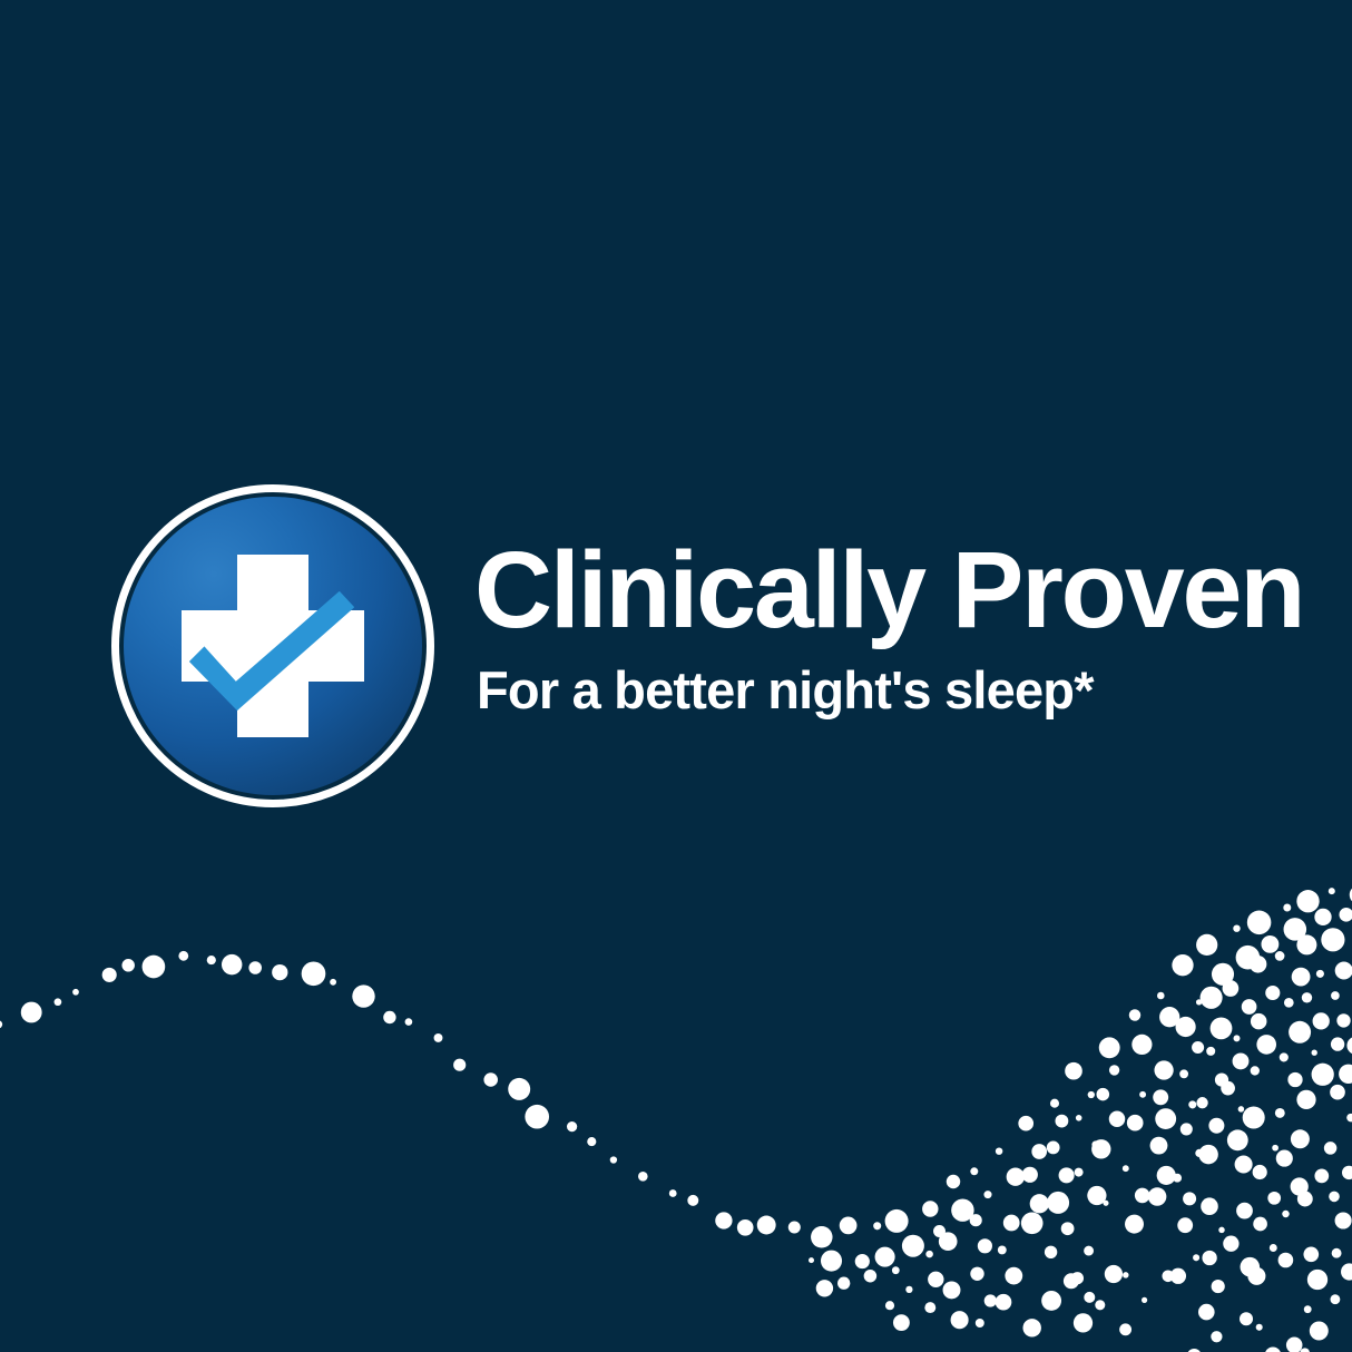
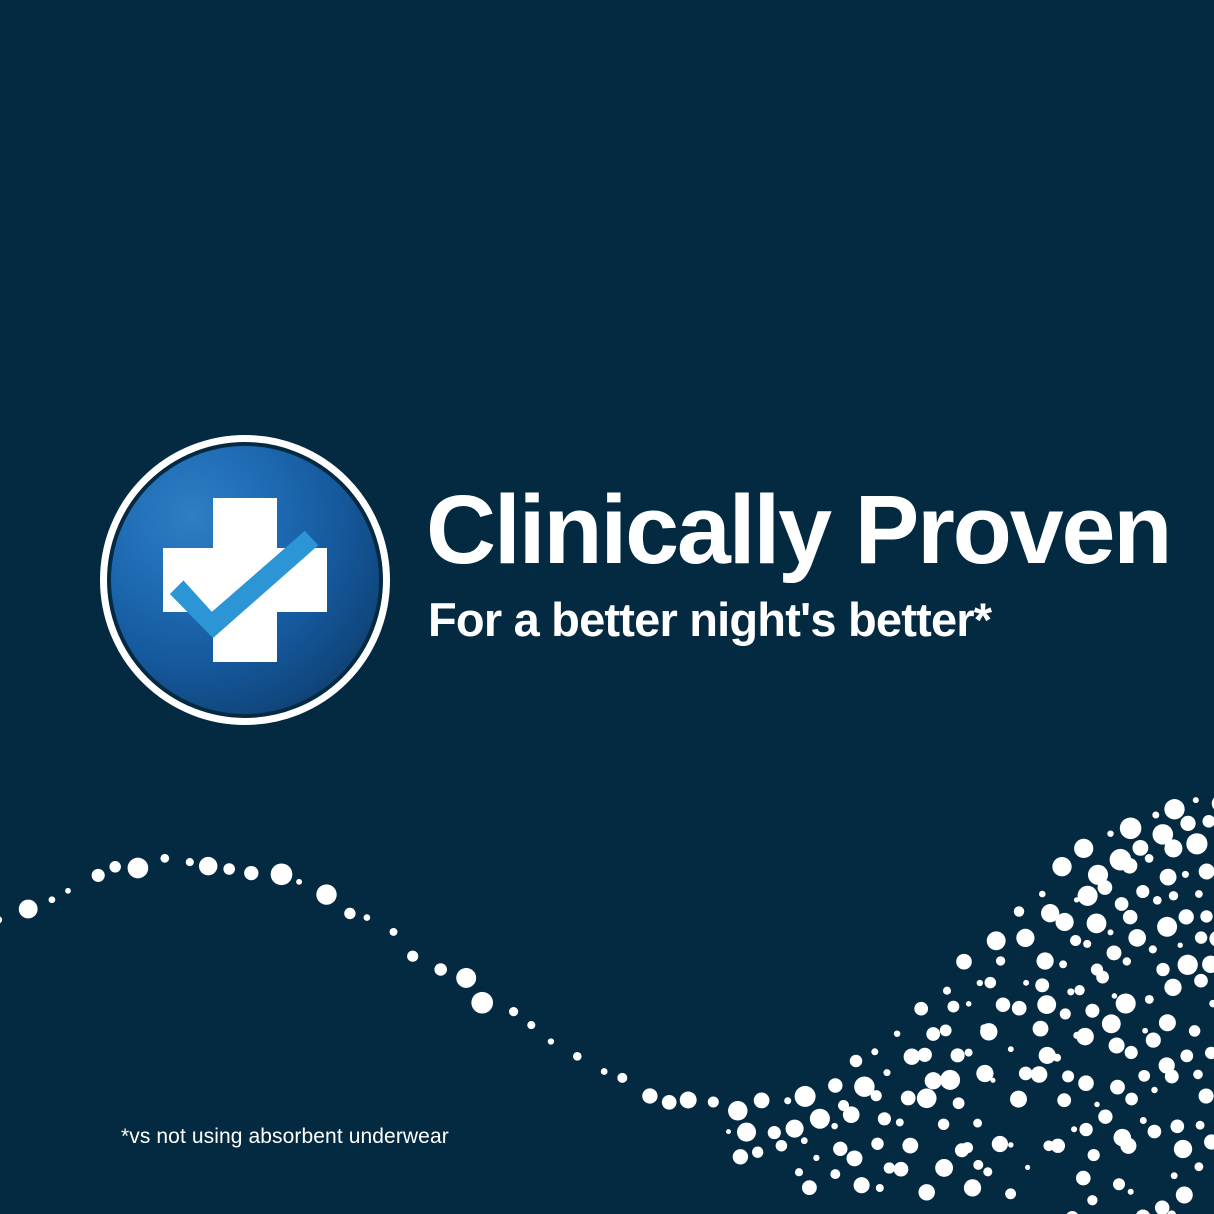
  Clinically Proven
- For a better night's sleep*
+ For a better night's better*
+ *vs not using absorbent underwear
